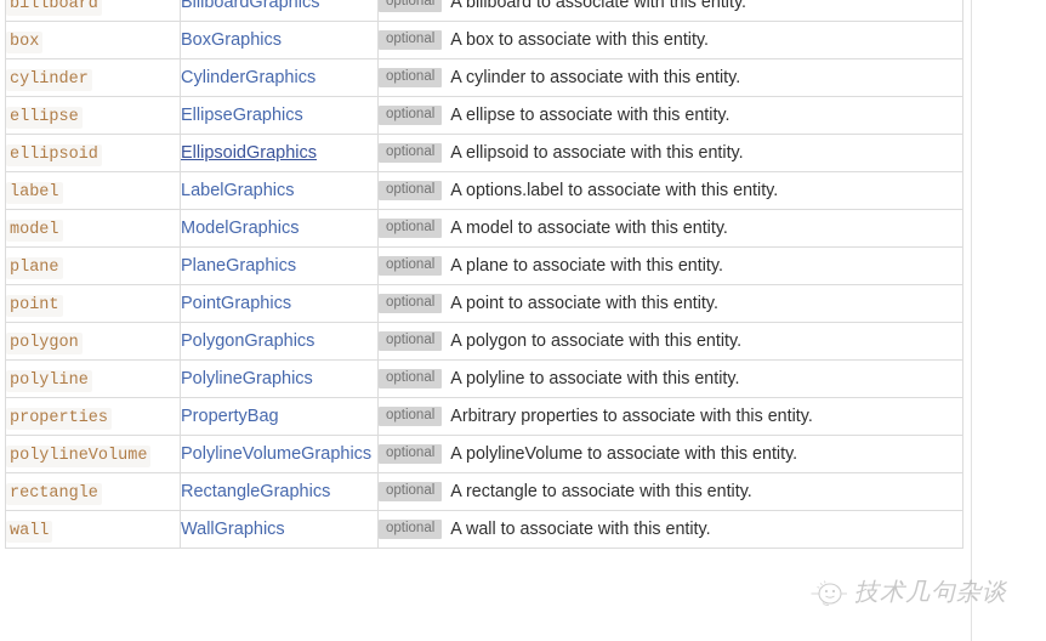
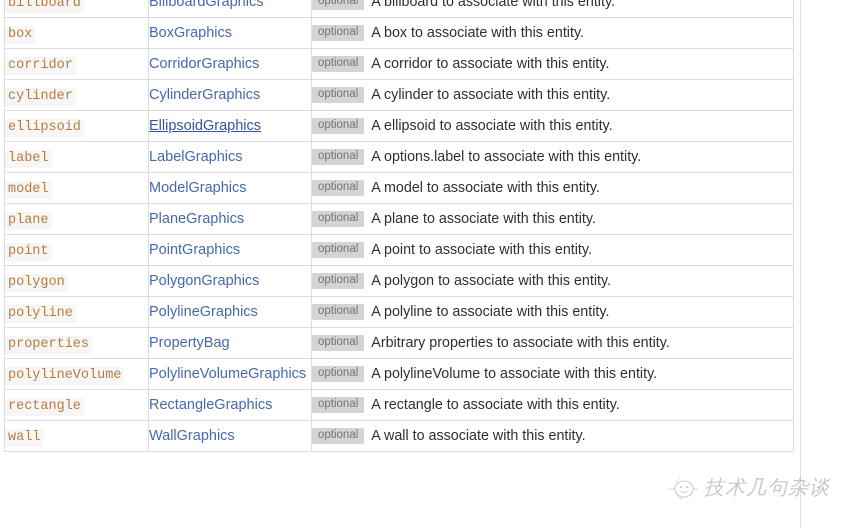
  billboard	BillboardGraphics	optional A billboard to associate with this entity.
  box	BoxGraphics	optional A box to associate with this entity.
+ corridor	CorridorGraphics	optional A corridor to associate with this entity.
  cylinder	CylinderGraphics	optional A cylinder to associate with this entity.
- ellipse	EllipseGraphics	optional A ellipse to associate with this entity.
  ellipsoid	EllipsoidGraphics	optional A ellipsoid to associate with this entity.
  label	LabelGraphics	optional A options.label to associate with this entity.
  model	ModelGraphics	optional A model to associate with this entity.
  plane	PlaneGraphics	optional A plane to associate with this entity.
  point	PointGraphics	optional A point to associate with this entity.
  polygon	PolygonGraphics	optional A polygon to associate with this entity.
  polyline	PolylineGraphics	optional A polyline to associate with this entity.
  properties	PropertyBag	optional Arbitrary properties to associate with this entity.
  polylineVolume	PolylineVolumeGraphics	optional A polylineVolume to associate with this entity.
  rectangle	RectangleGraphics	optional A rectangle to associate with this entity.
  wall	WallGraphics	optional A wall to associate with this entity.
  技术几句杂谈
